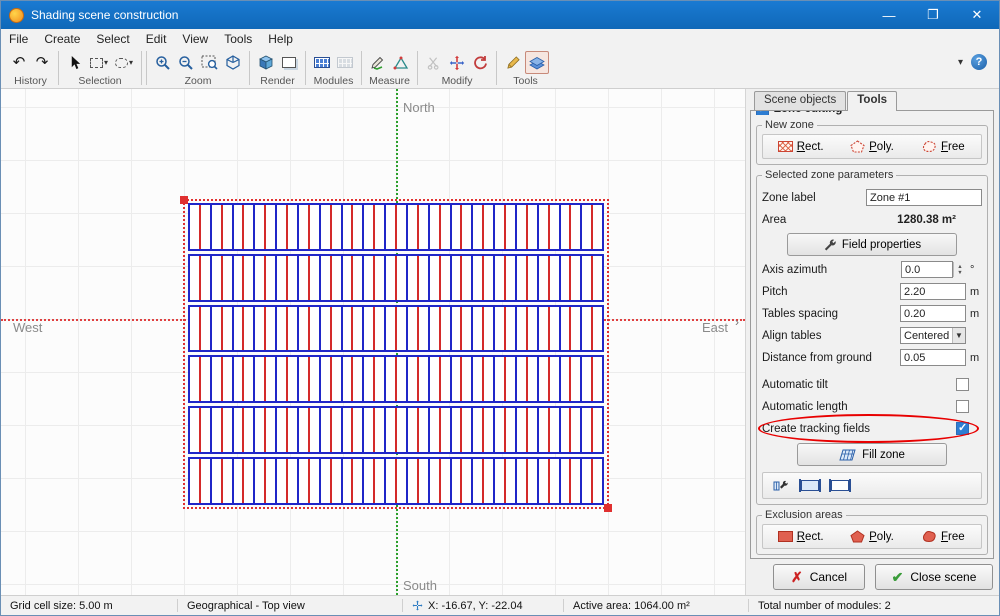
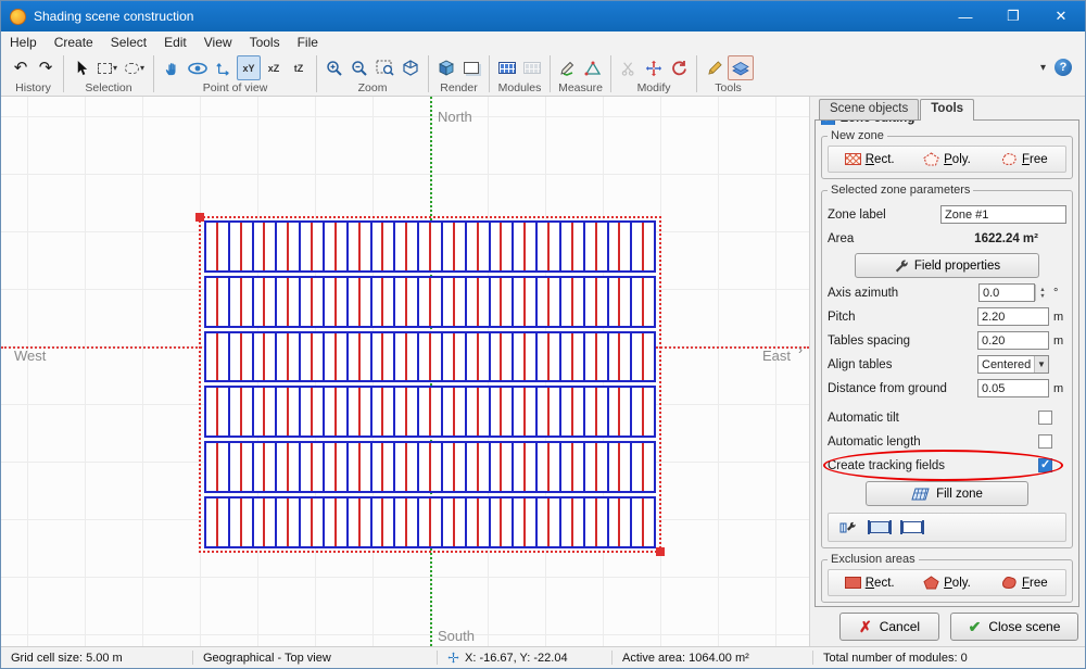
  Shading scene construction
  —
  ❐
  ✕
- File
+ Help
  Create
  Select
  Edit
  View
  Tools
- Help
+ File
  ↶
  ↷
  History
  ▾
  ▾
  Selection
+ xY
+ xZ
+ tZ
+ Point of view
  Zoom
  Render
  Modules
  Measure
  Modify
  Tools
  ▾
  ?
  North
  South
  West
  East
  ›
  Scene objects
  Tools
  New zone
  Rect.
  Poly.
  Free
  Selected zone parameters
  Zone label
  Zone #1
  Area
- 1280.38 m²
+ 1622.24 m²
  Field properties
  Axis azimuth
  0.0
  °
  Pitch
  2.20
  m
  Tables spacing
  0.20
  m
  Align tables
  Centered
  ▼
  Distance from ground
  0.05
  m
  Automatic tilt
  Automatic length
  Create tracking fields
  Fill zone
  Exclusion areas
  Rect.
  Poly.
  Free
  ✗
  Cancel
  ✔
  Close scene
  Grid cell size: 5.00 m
  Geographical - Top view
  X: -16.67, Y: -22.04
  Active area: 1064.00 m²
- Total number of modules: 2
+ Total number of modules: 0
